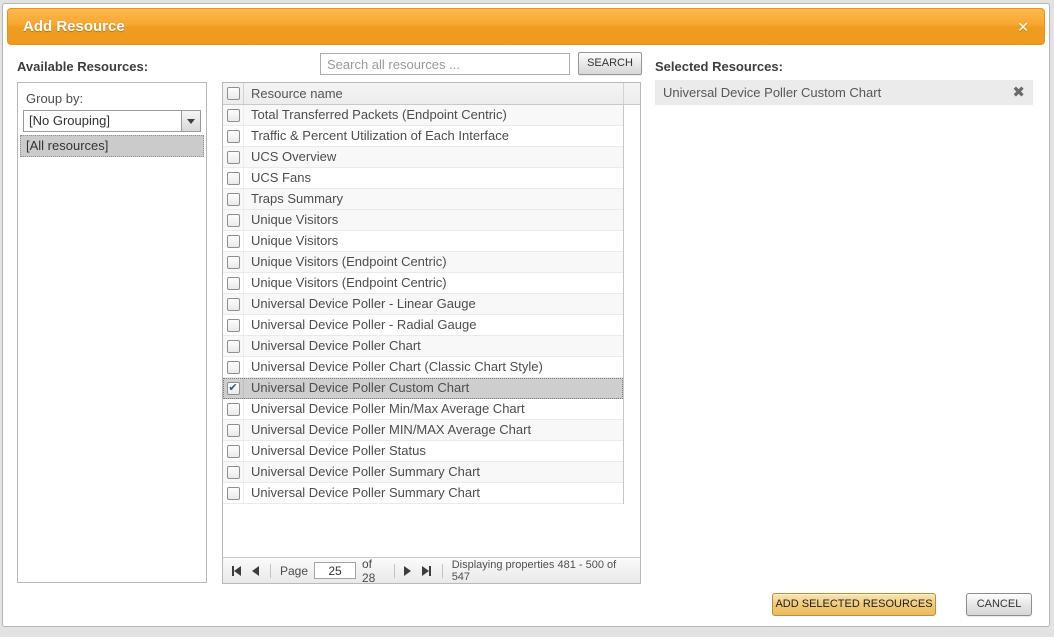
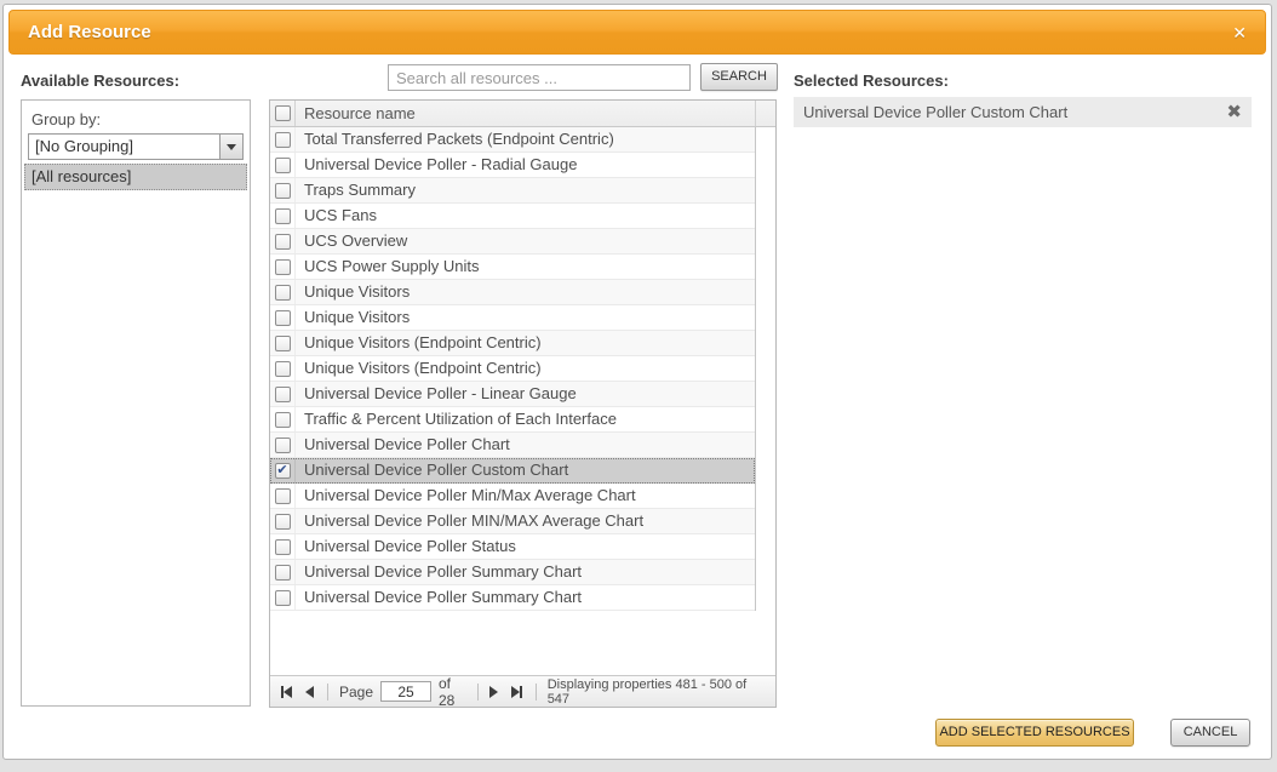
  Add Resource
  ✕
  Available Resources:
  Search all resources ...
  SEARCH
  Selected Resources:
  Group by:
  [No Grouping]
  [All resources]
  Resource name
  Total Transferred Packets (Endpoint Centric)
- Traffic & Percent Utilization of Each Interface
+ Universal Device Poller - Radial Gauge
- UCS Overview
+ Traps Summary
  UCS Fans
- Traps Summary
+ UCS Overview
+ UCS Power Supply Units
  Unique Visitors
  Unique Visitors
  Unique Visitors (Endpoint Centric)
  Unique Visitors (Endpoint Centric)
  Universal Device Poller - Linear Gauge
- Universal Device Poller - Radial Gauge
+ Traffic & Percent Utilization of Each Interface
  Universal Device Poller Chart
- Universal Device Poller Chart (Classic Chart Style)
  ✔
  Universal Device Poller Custom Chart
  Universal Device Poller Min/Max Average Chart
  Universal Device Poller MIN/MAX Average Chart
  Universal Device Poller Status
  Universal Device Poller Summary Chart
  Universal Device Poller Summary Chart
  Page
  25
  of 28
  Displaying properties 481 - 500 of 547
  Universal Device Poller Custom Chart
  ✖
  ADD SELECTED RESOURCES
  CANCEL
